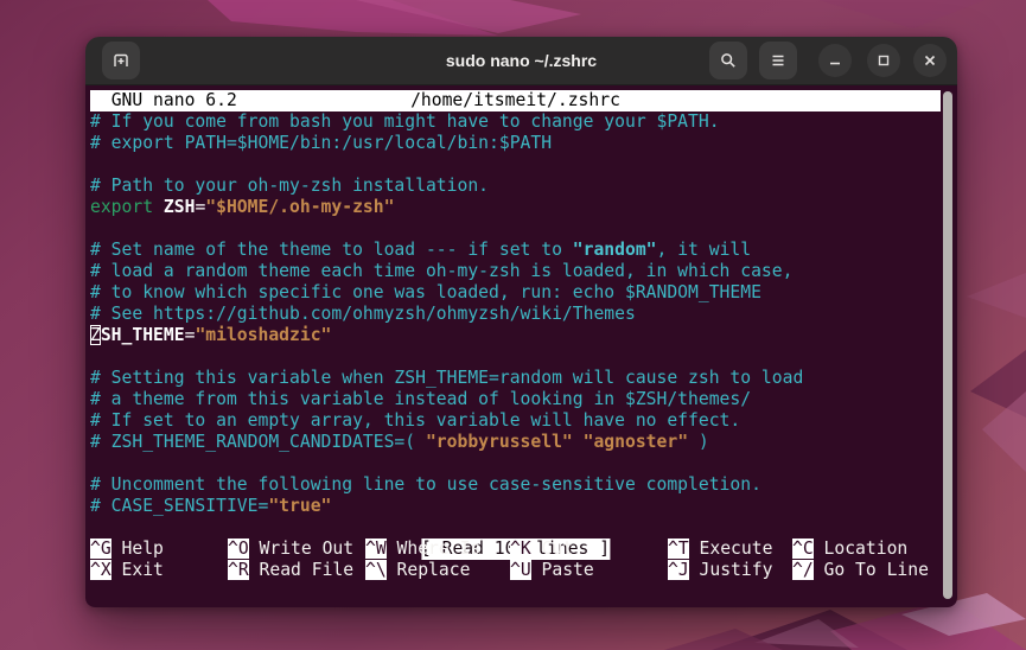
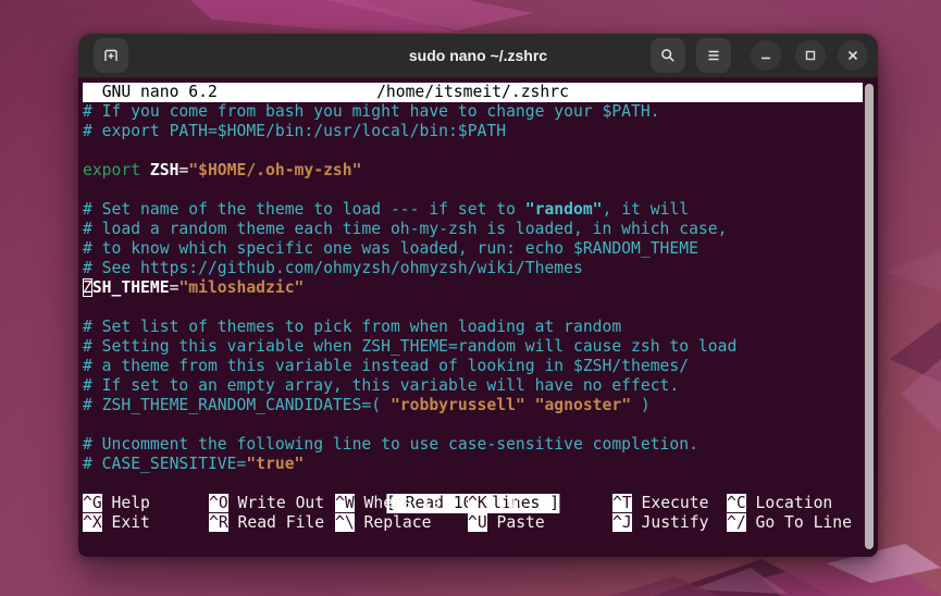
  sudo nano ~/.zshrc
  GNU nano 6.2
  /home/itsmeit/.zshrc
  come from bash you might have to change your $PATH.
  PATH=$HOME/bin:/usr/local/bin:$PATH
- # Path to your oh-my-zsh installation.
  export ZSH="$HOME/.oh-my-zsh"
  # Set name of the theme to load --- if set to "random", it will
  # load a random theme each time oh-my-zsh is loaded, in which case,
  # to know which specific one was loaded, run: echo $RANDOM_THEME
  # See https://github.com/ohmyzsh/ohmyzsh/wiki/Themes
  ZSH_THEME="miloshadzic"
+ # Set list of themes to pick from when loading at random
  # Setting this variable when ZSH_THEME=random will cause zsh to load
  # a theme from this variable instead of looking in $ZSH/themes/
  # If set to an empty array, this variable will have no effect.
  # ZSH_THEME_RANDOM_CANDIDATES=( "robbyrussell" "agnoster" )
  # Uncomment the following line to use case-sensitive completion.
  # CASE_SENSITIVE="true"
  [ Read 1 lines ]
  ^G Help
  ^O Write Out
  ^W Where Is
  ^K Cut
  ^T Execute
  ^C Location
  ^X Exit
  ^R Read File
  ^\ Replace
  ^U Paste
  ^J Justify
  ^/ Go To Line
